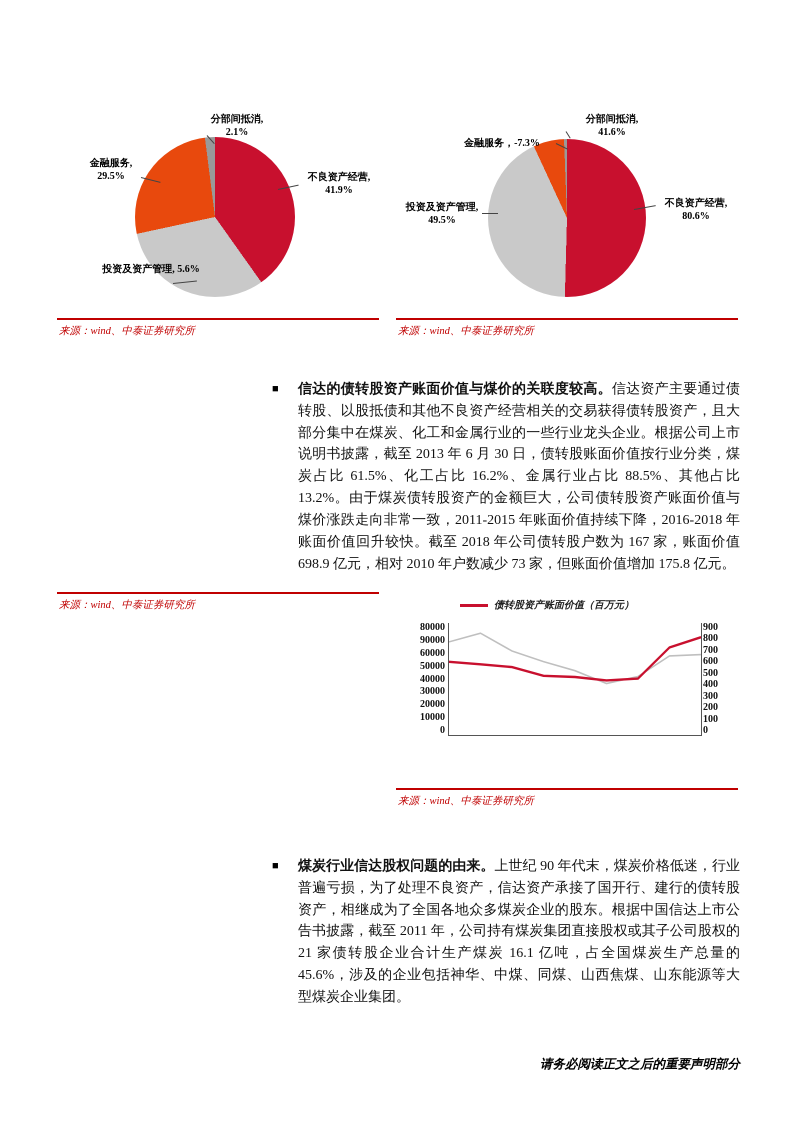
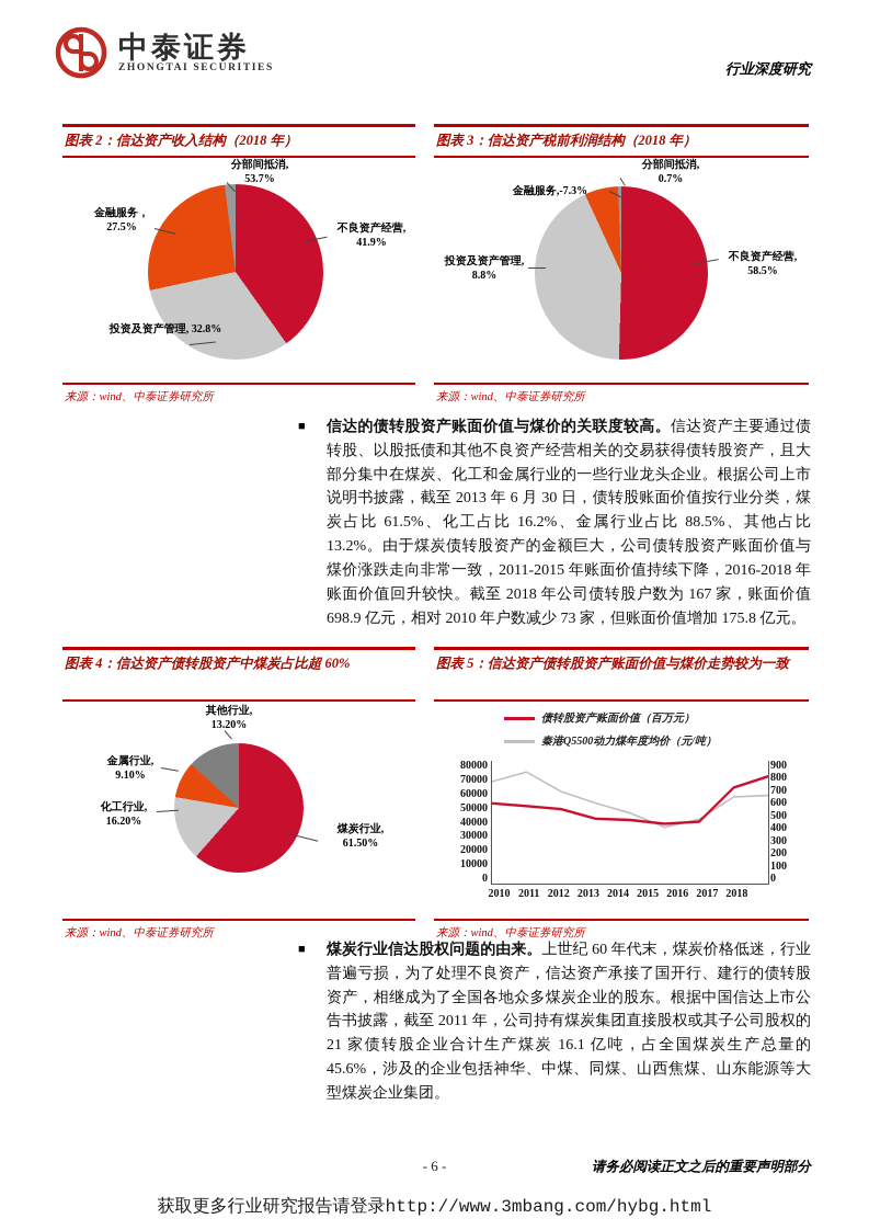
+ 中泰证券
+ ZHONGTAI SECURITIES
+ 行业深度研究
+ 图表 2：信达资产收入结构（2018 年）
  分部间抵消,
- 2.1%
+ 53.7%
  不良资产经营,
  41.9%
- 金融服务,
+ 金融服务，
- 29.5%
+ 27.5%
- 投资及资产管理, 5.6%
+ 投资及资产管理, 32.8%
  来源：wind、中泰证券研究所
+ 图表 3：信达资产税前利润结构（2018 年）
  分部间抵消,
- 41.6%
+ 0.7%
- 金融服务，-7.3%
+ 金融服务,-7.3%
  投资及资产管理,
- 49.5%
+ 8.8%
  不良资产经营,
- 80.6%
+ 58.5%
  来源：wind、中泰证券研究所
  ■
  信达的债转股资产账面价值与煤价的关联度较高。信达资产主要通过债转股、以股抵债和其他不良资产经营相关的交易获得债转股资产，且大部分集中在煤炭、化工和金属行业的一些行业龙头企业。根据公司上市说明书披露，截至 2013 年 6 月 30 日，债转股账面价值按行业分类，煤炭占比 61.5%、化工占比 16.2%、金属行业占比 88.5%、其他占比 13.2%。由于煤炭债转股资产的金额巨大，公司债转股资产账面价值与煤价涨跌走向非常一致，2011-2015 年账面价值持续下降，2016-2018 年账面价值回升较快。截至 2018 年公司债转股户数为 167 家，账面价值 698.9 亿元，相对 2010 年户数减少 73 家，但账面价值增加 175.8 亿元。
+ 图表 4：信达资产债转股资产中煤炭占比超 60%
+ 其他行业,
+ 13.20%
+ 金属行业,
+ 9.10%
+ 化工行业,
+ 16.20%
+ 煤炭行业,
+ 61.50%
  来源：wind、中泰证券研究所
+ 图表 5：信达资产债转股资产账面价值与煤价走势较为一致
  债转股资产账面价值（百万元）
+ 秦港Q5500动力煤年度均价（元/吨）
  80000
- 90000
+ 70000
  60000
  50000
  40000
  30000
  20000
  10000
  0
  900
  800
  700
  600
  500
  400
  300
  200
  100
  0
+ 2010
+ 2011
+ 2012
+ 2013
+ 2014
+ 2015
+ 2016
+ 2017
+ 2018
  来源：wind、中泰证券研究所
  ■
- 煤炭行业信达股权问题的由来。上世纪 90 年代末，煤炭价格低迷，行业普遍亏损，为了处理不良资产，信达资产承接了国开行、建行的债转股资产，相继成为了全国各地众多煤炭企业的股东。根据中国信达上市公告书披露，截至 2011 年，公司持有煤炭集团直接股权或其子公司股权的 21 家债转股企业合计生产煤炭 16.1 亿吨，占全国煤炭生产总量的 45.6%，涉及的企业包括神华、中煤、同煤、山西焦煤、山东能源等大型煤炭企业集团。
+ 煤炭行业信达股权问题的由来。上世纪 60 年代末，煤炭价格低迷，行业普遍亏损，为了处理不良资产，信达资产承接了国开行、建行的债转股资产，相继成为了全国各地众多煤炭企业的股东。根据中国信达上市公告书披露，截至 2011 年，公司持有煤炭集团直接股权或其子公司股权的 21 家债转股企业合计生产煤炭 16.1 亿吨，占全国煤炭生产总量的 45.6%，涉及的企业包括神华、中煤、同煤、山西焦煤、山东能源等大型煤炭企业集团。
+ - 6 -
  请务必阅读正文之后的重要声明部分
+ 获取更多行业研究报告请登录http://www.3mbang.com/hybg.html
